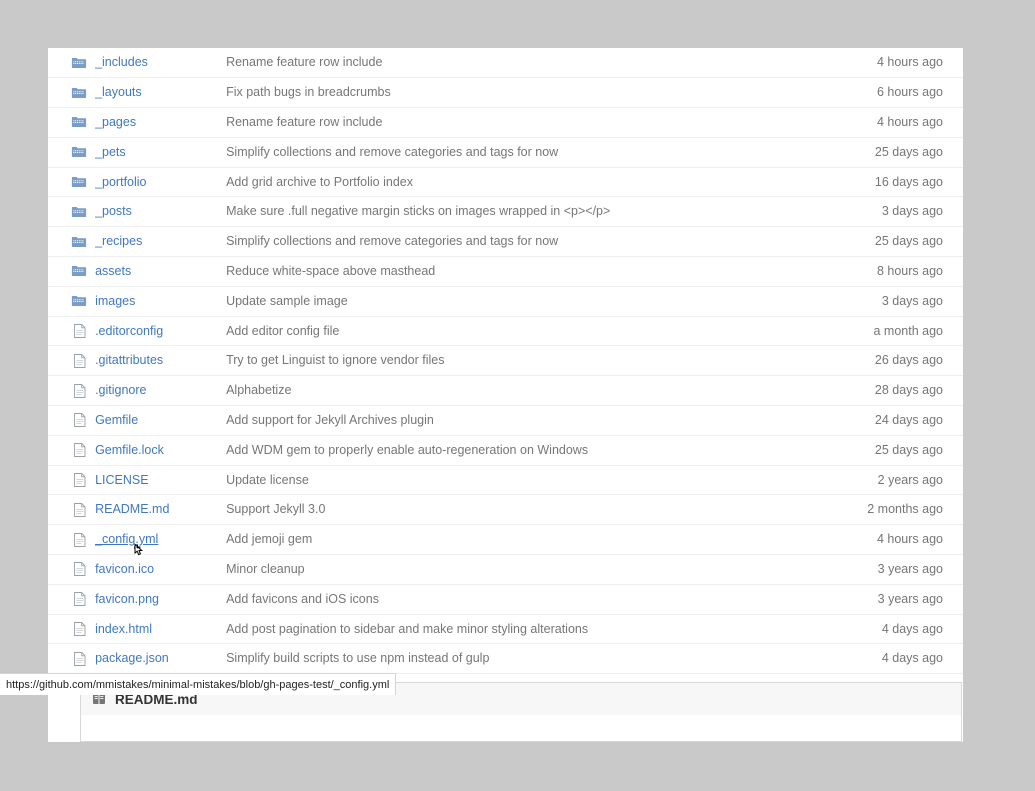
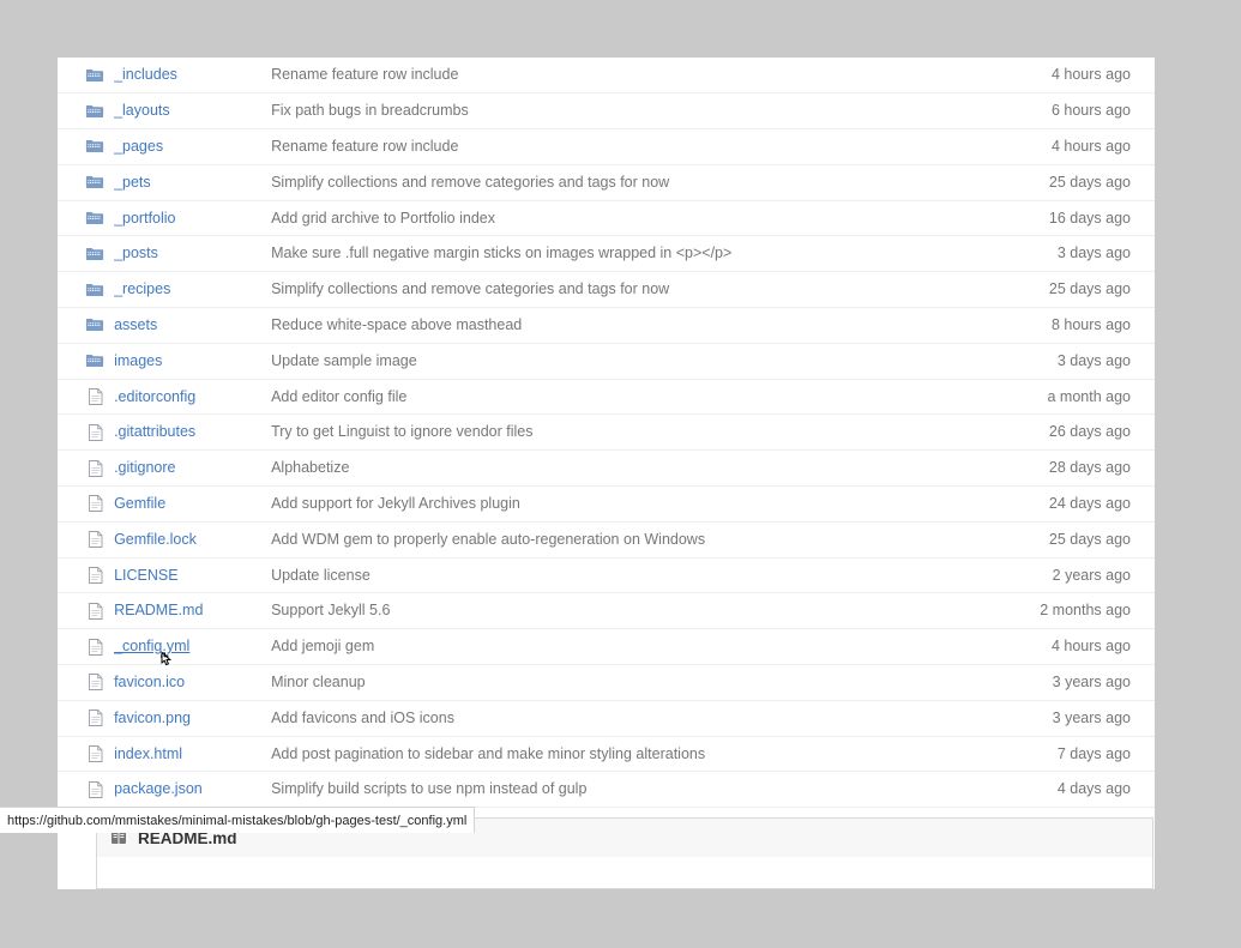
  	_includes	Rename feature row include	4 hours ago
  	_layouts	Fix path bugs in breadcrumbs	6 hours ago
  	_pages	Rename feature row include	4 hours ago
  	_pets	Simplify collections and remove categories and tags for now	25 days ago
  	_portfolio	Add grid archive to Portfolio index	16 days ago
  	_posts	Make sure .full negative margin sticks on images wrapped in <p></p>	3 days ago
  	_recipes	Simplify collections and remove categories and tags for now	25 days ago
  	assets	Reduce white-space above masthead	8 hours ago
  	images	Update sample image	3 days ago
  	.editorconfig	Add editor config file	a month ago
  	.gitattributes	Try to get Linguist to ignore vendor files	26 days ago
  	.gitignore	Alphabetize	28 days ago
  	Gemfile	Add support for Jekyll Archives plugin	24 days ago
  	Gemfile.lock	Add WDM gem to properly enable auto-regeneration on Windows	25 days ago
  	LICENSE	Update license	2 years ago
- 	README.md	Support Jekyll 3.0	2 months ago
+ 	README.md	Support Jekyll 5.6	2 months ago
  	_config.yml	Add jemoji gem	4 hours ago
  	favicon.ico	Minor cleanup	3 years ago
  	favicon.png	Add favicons and iOS icons	3 years ago
- 	index.html	Add post pagination to sidebar and make minor styling alterations	4 days ago
+ 	index.html	Add post pagination to sidebar and make minor styling alterations	7 days ago
  	package.json	Simplify build scripts to use npm instead of gulp	4 days ago
  README.md
  https://github.com/mmistakes/minimal-mistakes/blob/gh-pages-test/_config.yml
